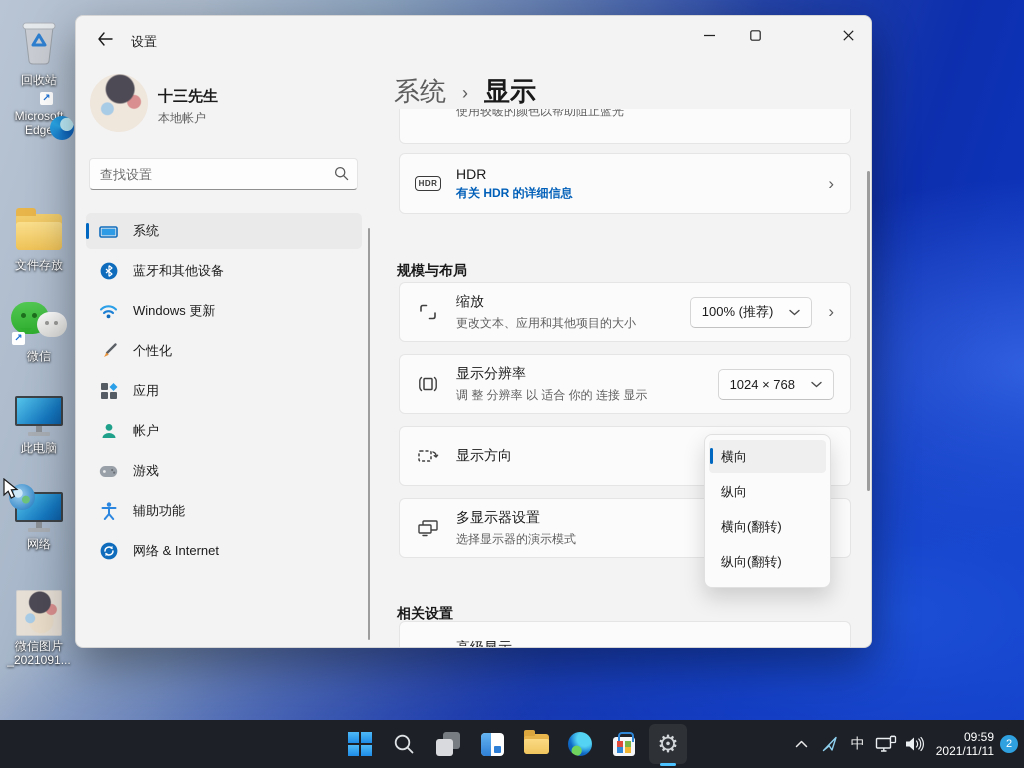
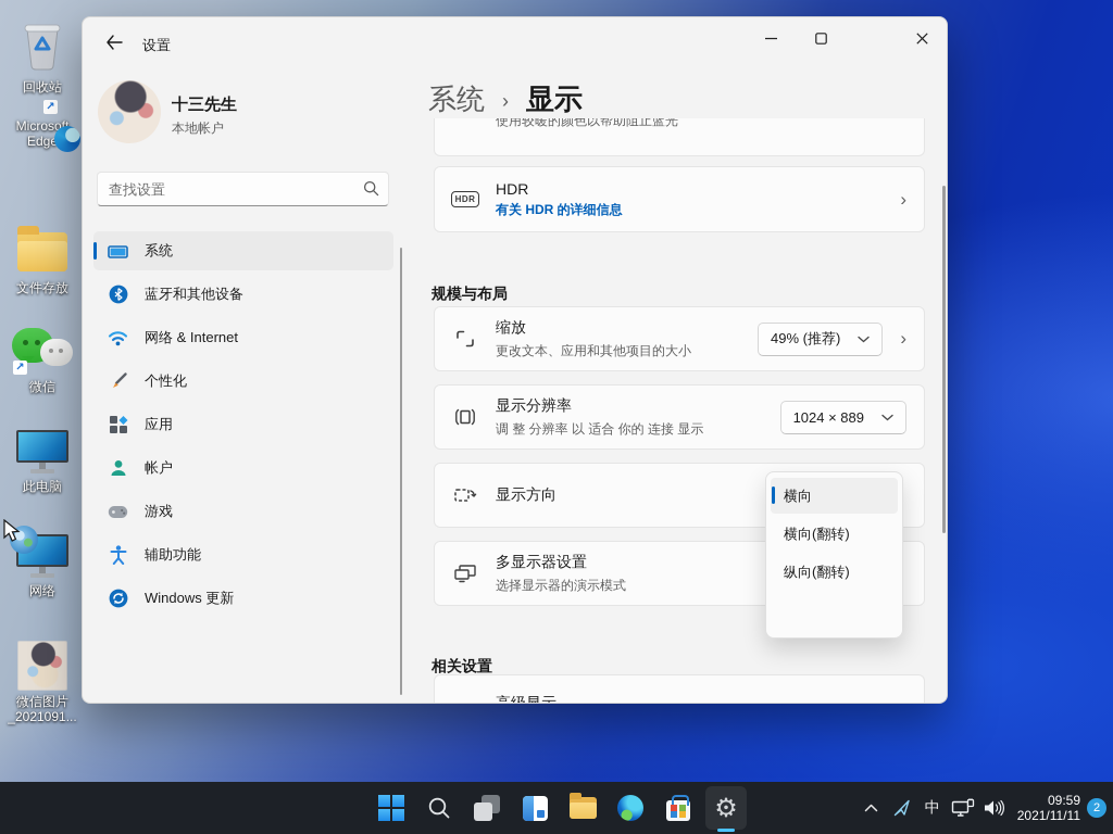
  回收站
  ↗
  Microso
  Edg
  文件存放
  ↗
  微信
  此电脑
  网络
  微信图片
  _2021091...
  设置
  十三先生
  本地帐户
  查找设置
  系统
  蓝牙和其他设备
- Windows 更新
+ 网络 & Internet
  个性化
  应用
  帐户
  游戏
  辅助功能
- 网络 & Internet
+ Windows 更新
  系统
  ›
  显示
  使用较暖的颜色以帮助阻止蓝光
  HDR
  HDR
  有关 HDR 的详细信息
  ›
  规模与布局
  缩放
  更改文本、应用和其他项目的大小
- 100% (推荐)
+ 49% (推荐)
  ›
  显示分辨率
  调 整 分辨率 以 适合 你的 连接 显示
- 1024 × 768
+ 1024 × 889
  显示方向
  多显示器设置
  选择显示器的演示模式
  相关设置
  横向
- 纵向
  横向(翻转)
  纵向(翻转)
  ⚙
  中
  09:59
  2021/11/11
  2
